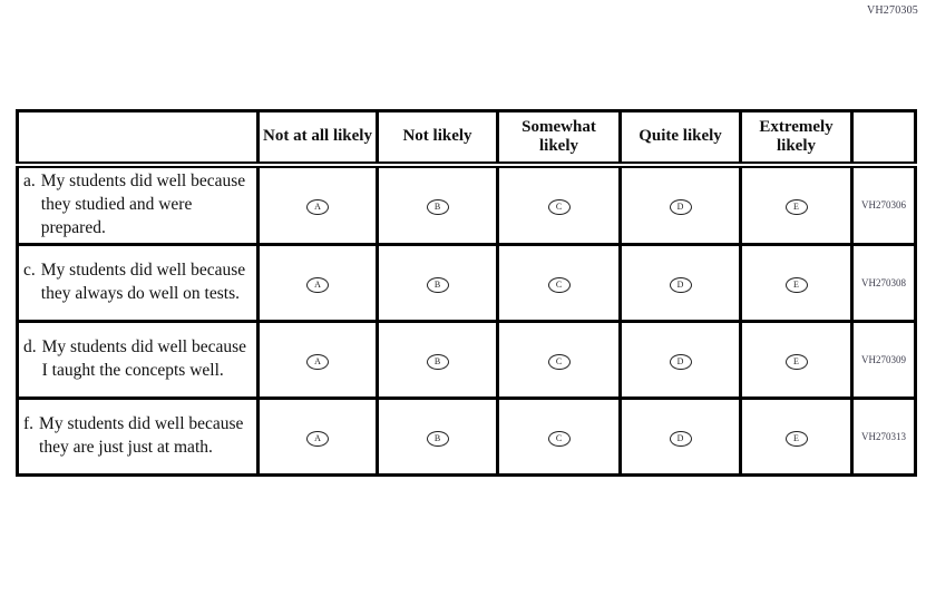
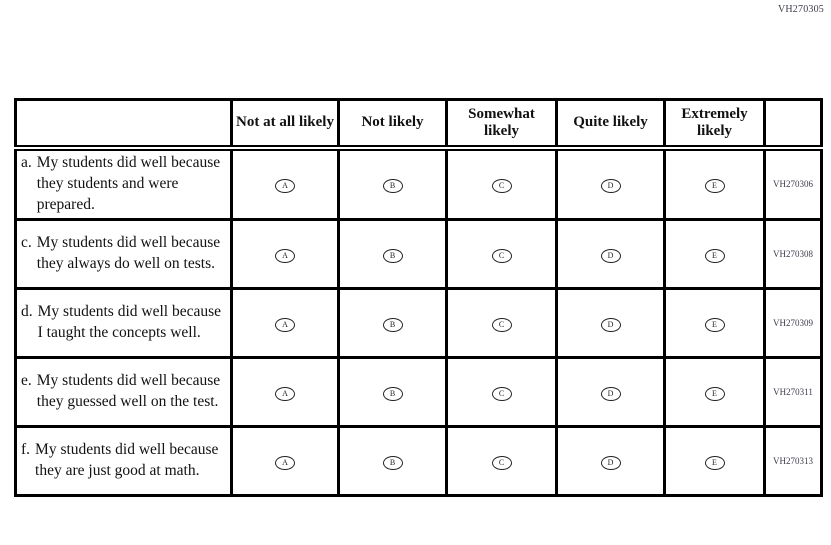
  VH270305
  	Not at all likely	Not likely	Somewhat likely	Quite likely	Extremely likely
- a. My students did well because they studied and were prepared.	A	B	C	D	E	VH270306
+ a. My students did well because they students and were prepared.	A	B	C	D	E	VH270306
  c. My students did well because they always do well on tests.	A	B	C	D	E	VH270308
  d. My students did well because I taught the concepts well.	A	B	C	D	E	VH270309
+ e. My students did well because they guessed well on the test.	A	B	C	D	E	VH270311
- f. My students did well because they are just just at math.	A	B	C	D	E	VH270313
+ f. My students did well because they are just good at math.	A	B	C	D	E	VH270313
